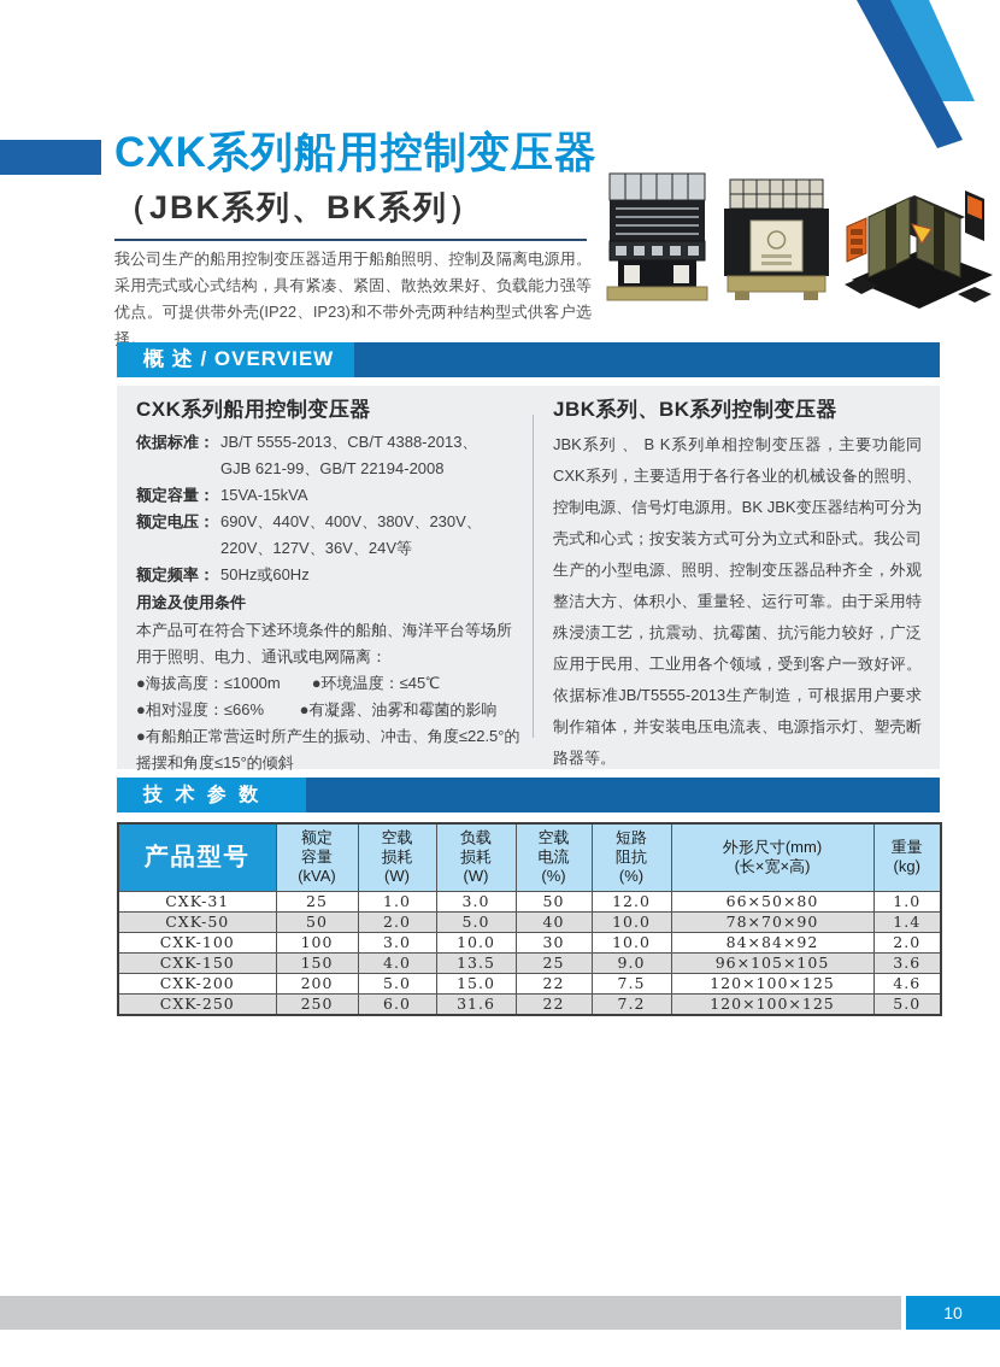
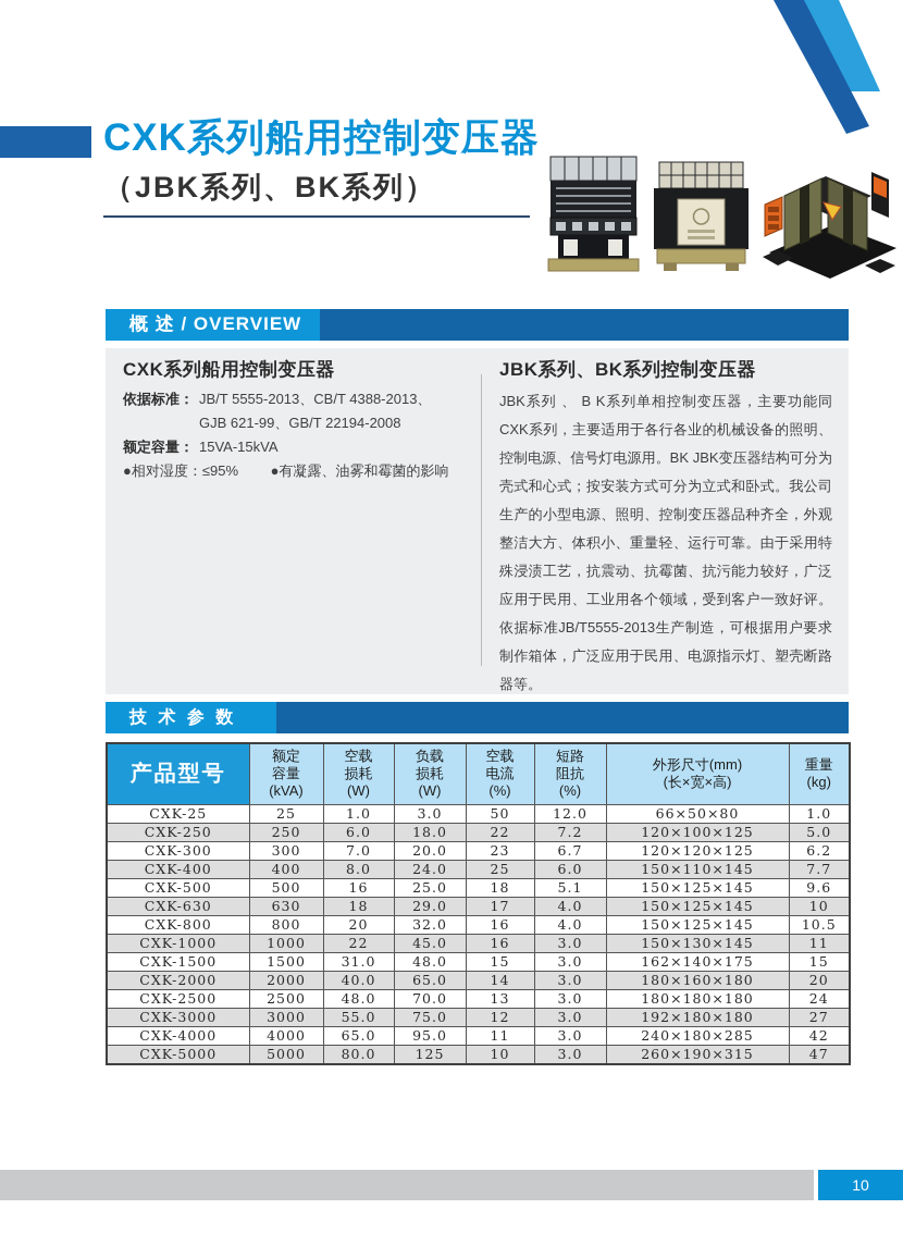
  CXK系列船用控制变压器
  （JBK系列、BK系列）
- 我公司生产的船用控制变压器适用于船舶照明、控制及隔离电源用。采用壳式或心式结构，具有紧凑、紧固、散热效果好、负载能力强等优点。可提供带外壳(IP22、IP23)和不带外壳两种结构型式供客户选择。
  概 述 / OVERVIEW
  CXK系列船用控制变压器
  依据标准：
  JB/T 5555-2013、CB/T 4388-2013、
  GJB 621-99、GB/T 22194-2008
  额定容量：
  15VA-15kVA
- 额定电压：
- 690V、440V、400V、380V、230V、
- 220V、127V、36V、24V等
- 额定频率：
- 50Hz或60Hz
- 用途及使用条件
- 本产品可在符合下述环境条件的船舶、海洋平台等场所用于照明、电力、通讯或电网隔离：
- ●海拔高度：≤1000m ●环境温度：≤45℃
- ●相对湿度：≤66% ●有凝露、油雾和霉菌的影响
+ ●相对湿度：≤95% ●有凝露、油雾和霉菌的影响
- ●有船舶正常营运时所产生的振动、冲击、角度≤22.5°的摇摆和角度≤15°的倾斜
  JBK系列、BK系列控制变压器
- JBK系列 、 B K系列单相控制变压器，主要功能同CXK系列，主要适用于各行各业的机械设备的照明、控制电源、信号灯电源用。BK JBK变压器结构可分为壳式和心式；按安装方式可分为立式和卧式。我公司生产的小型电源、照明、控制变压器品种齐全，外观整洁大方、体积小、重量轻、运行可靠。由于采用特殊浸渍工艺，抗震动、抗霉菌、抗污能力较好，广泛应用于民用、工业用各个领域，受到客户一致好评。依据标准JB/T5555-2013生产制造，可根据用户要求制作箱体，并安装电压电流表、电源指示灯、塑壳断路器等。
+ JBK系列 、 B K系列单相控制变压器，主要功能同CXK系列，主要适用于各行各业的机械设备的照明、控制电源、信号灯电源用。BK JBK变压器结构可分为壳式和心式；按安装方式可分为立式和卧式。我公司生产的小型电源、照明、控制变压器品种齐全，外观整洁大方、体积小、重量轻、运行可靠。由于采用特殊浸渍工艺，抗震动、抗霉菌、抗污能力较好，广泛应用于民用、工业用各个领域，受到客户一致好评。依据标准JB/T5555-2013生产制造，可根据用户要求制作箱体，广泛应用于民用、电源指示灯、塑壳断路器等。
  技 术 参 数
  产品型号	额定容量(kVA)	空载损耗(W)	负载损耗(W)	空载电流(%)	短路阻抗(%)	外形尺寸(mm)(长×宽×高)	重量(kg)
- CXK-31	25	1.0	3.0	50	12.0	66×50×80	1.0
+ CXK-25	25	1.0	3.0	50	12.0	66×50×80	1.0
- CXK-50	50	2.0	5.0	40	10.0	78×70×90	1.4
- CXK-100	100	3.0	10.0	30	10.0	84×84×92	2.0
- CXK-150	150	4.0	13.5	25	9.0	96×105×105	3.6
- CXK-200	200	5.0	15.0	22	7.5	120×100×125	4.6
- CXK-250	250	6.0	31.6	22	7.2	120×100×125	5.0
+ CXK-250	250	6.0	18.0	22	7.2	120×100×125	5.0
+ CXK-300	300	7.0	20.0	23	6.7	120×120×125	6.2
+ CXK-400	400	8.0	24.0	25	6.0	150×110×145	7.7
+ CXK-500	500	16	25.0	18	5.1	150×125×145	9.6
+ CXK-630	630	18	29.0	17	4.0	150×125×145	10
+ CXK-800	800	20	32.0	16	4.0	150×125×145	10.5
+ CXK-1000	1000	22	45.0	16	3.0	150×130×145	11
+ CXK-1500	1500	31.0	48.0	15	3.0	162×140×175	15
+ CXK-2000	2000	40.0	65.0	14	3.0	180×160×180	20
+ CXK-2500	2500	48.0	70.0	13	3.0	180×180×180	24
+ CXK-3000	3000	55.0	75.0	12	3.0	192×180×180	27
+ CXK-4000	4000	65.0	95.0	11	3.0	240×180×285	42
+ CXK-5000	5000	80.0	125	10	3.0	260×190×315	47
  10
